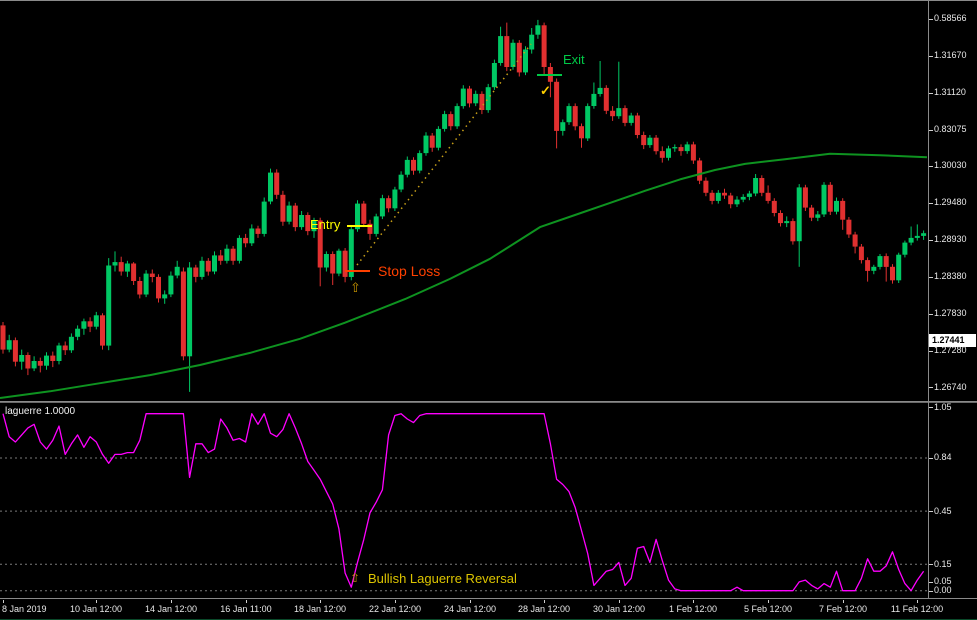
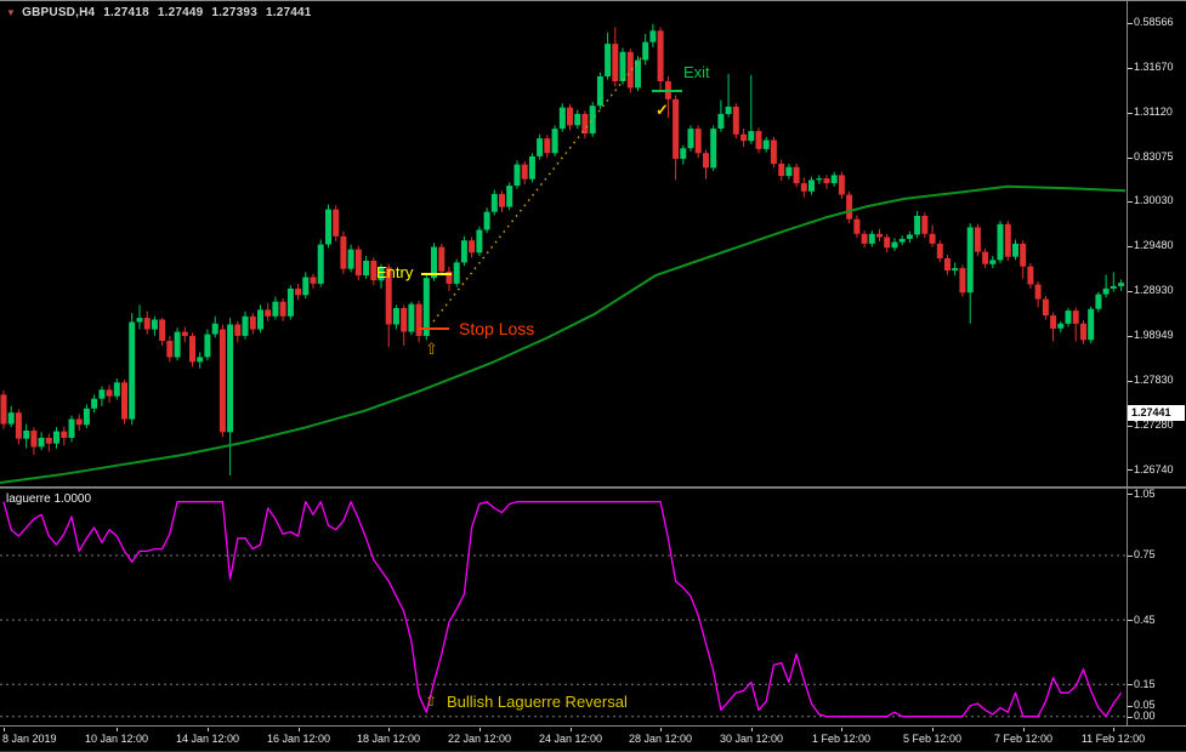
+ ▼ GBPUSD,H4 1.27418 1.27449 1.27393 1.27441
  laguerre 1.0000
  Entry
  Stop Loss
  Exit
  ✓
  ⇧
  ⇧
  Bullish Laguerre Reversal
  1.27441
  0.58566
  1.31670
  1.31120
  0.83075
  1.30030
  1.29480
  1.28930
- 1.28380
+ 1.98949
  1.27830
  1.27280
  1.26740
  1.05
- 0.84
+ 0.75
  0.45
  0.15
  0.05
  0.00
  8 Jan 2019
  10 Jan 12:00
  14 Jan 12:00
- 16 Jan 11:00
+ 16 Jan 12:00
  18 Jan 12:00
  22 Jan 12:00
  24 Jan 12:00
  28 Jan 12:00
  30 Jan 12:00
  1 Feb 12:00
  5 Feb 12:00
  7 Feb 12:00
  11 Feb 12:00
